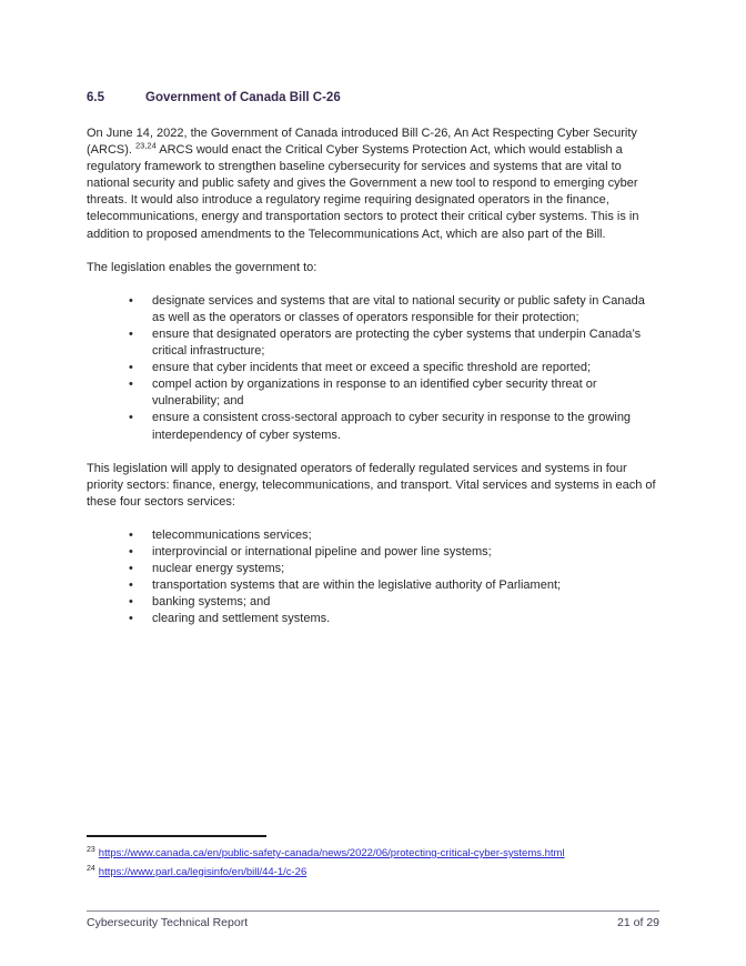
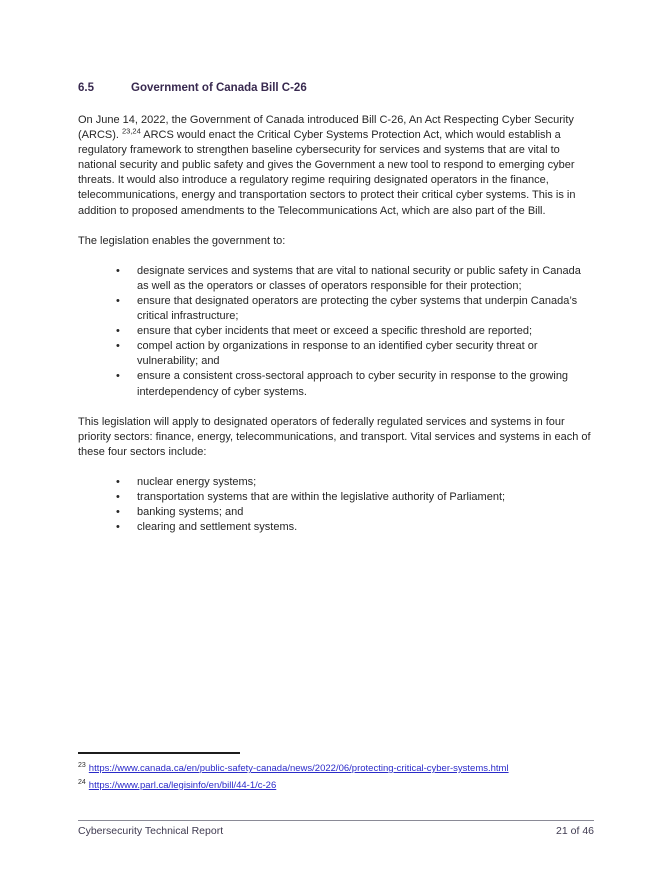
  6.5
  Government of Canada Bill C-26
  On June 14, 2022, the Government of Canada introduced Bill C-26, An Act Respecting Cyber Security (ARCS). 23,24 ARCS would enact the Critical Cyber Systems Protection Act, which would establish a regulatory framework to strengthen baseline cybersecurity for services and systems that are vital to national security and public safety and gives the Government a new tool to respond to emerging cyber threats. It would also introduce a regulatory regime requiring designated operators in the finance, telecommunications, energy and transportation sectors to protect their critical cyber systems. This is in addition to proposed amendments to the Telecommunications Act, which are also part of the Bill.
  The legislation enables the government to:
  designate services and systems that are vital to national security or public safety in Canada as well as the operators or classes of operators responsible for their protection;
  ensure that designated operators are protecting the cyber systems that underpin Canada’s critical infrastructure;
  ensure that cyber incidents that meet or exceed a specific threshold are reported;
  compel action by organizations in response to an identified cyber security threat or vulnerability; and
  ensure a consistent cross-sectoral approach to cyber security in response to the growing interdependency of cyber systems.
- This legislation will apply to designated operators of federally regulated services and systems in four priority sectors: finance, energy, telecommunications, and transport. Vital services and systems in each of these four sectors services:
+ This legislation will apply to designated operators of federally regulated services and systems in four priority sectors: finance, energy, telecommunications, and transport. Vital services and systems in each of these four sectors include:
- telecommunications services;
- interprovincial or international pipeline and power line systems;
  nuclear energy systems;
  transportation systems that are within the legislative authority of Parliament;
  banking systems; and
  clearing and settlement systems.
  https://www.canada.ca/en/public-safety-canada/news/2022/06/protecting-critical-cyber-systems.html
  https://www.parl.ca/legisinfo/en/bill/44-1/c-26
  Cybersecurity Technical Report
- 21 of 29
+ 21 of 46
